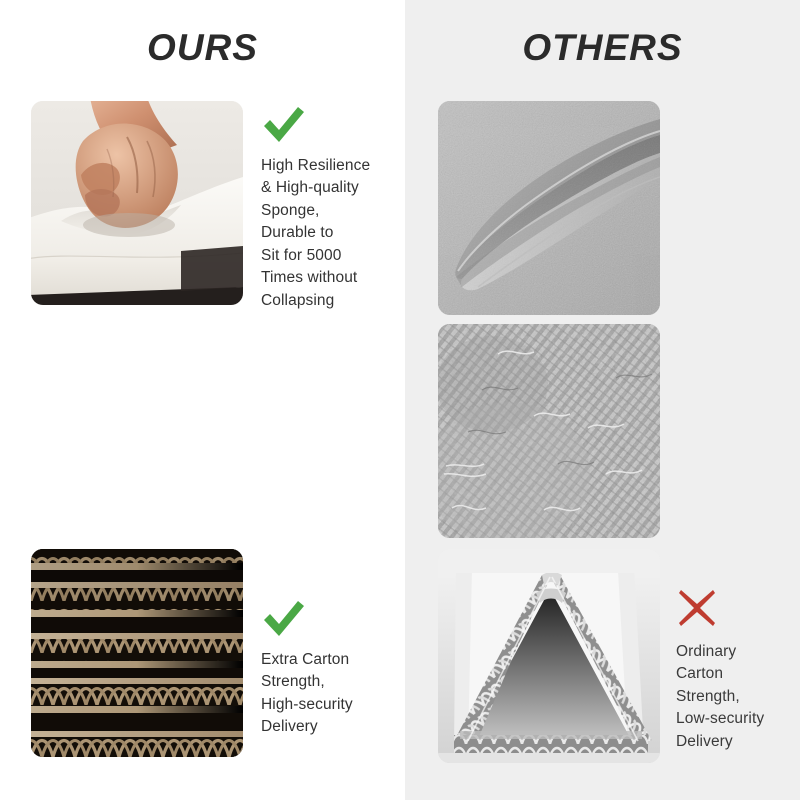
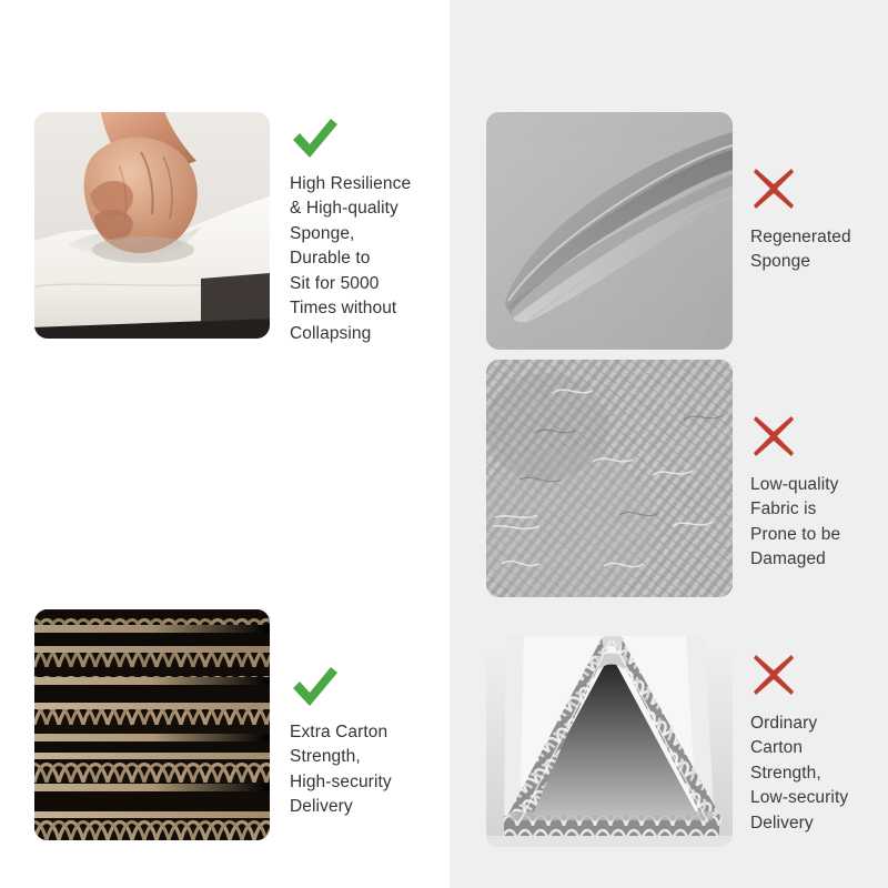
- OURS
- OTHERS
  High Resilience
  & High-quality
  Sponge,
  Durable to
  Sit for 5000
  Times without
  Collapsing
+ Regenerated
+ Sponge
+ Low-quality
+ Fabric is
+ Prone to be
+ Damaged
  Extra Carton
  Strength,
  High-security
  Delivery
  Ordinary
  Carton
  Strength,
  Low-security
  Delivery
